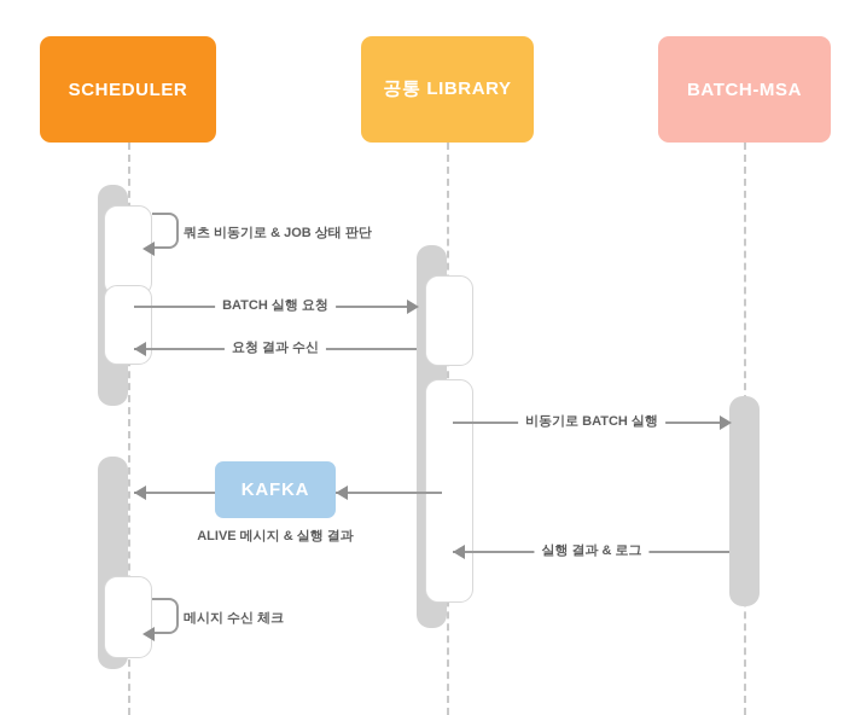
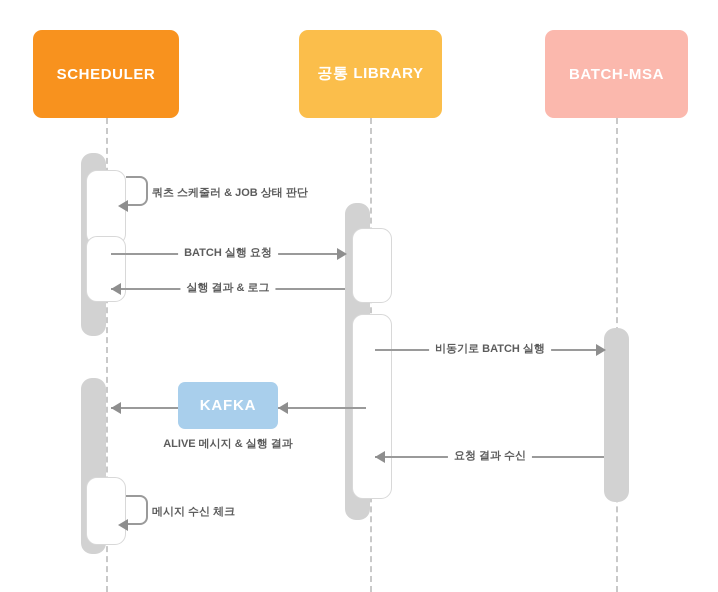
  SCHEDULER
  공통 LIBRARY
  BATCH-MSA
  BATCH 실행 요청
- 요청 결과 수신
+ 실행 결과 & 로그
  비동기로 BATCH 실행
  KAFKA
  ALIVE 메시지 & 실행 결과
- 실행 결과 & 로그
+ 요청 결과 수신
- 쿼츠 비동기로 & JOB 상태 판단
+ 쿼츠 스케줄러 & JOB 상태 판단
  메시지 수신 체크
